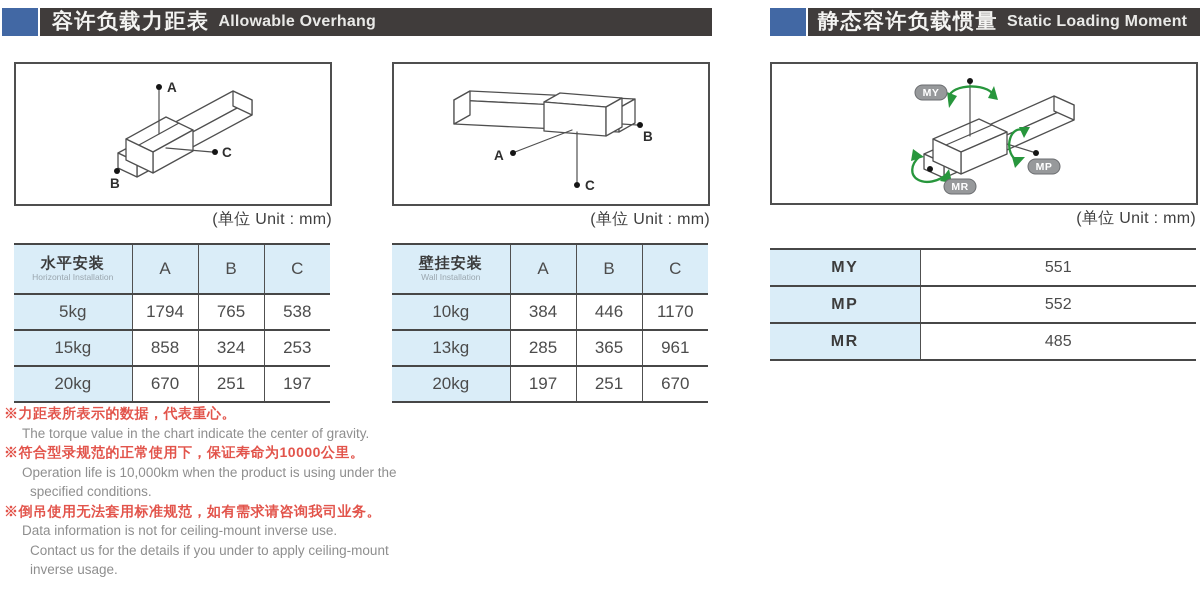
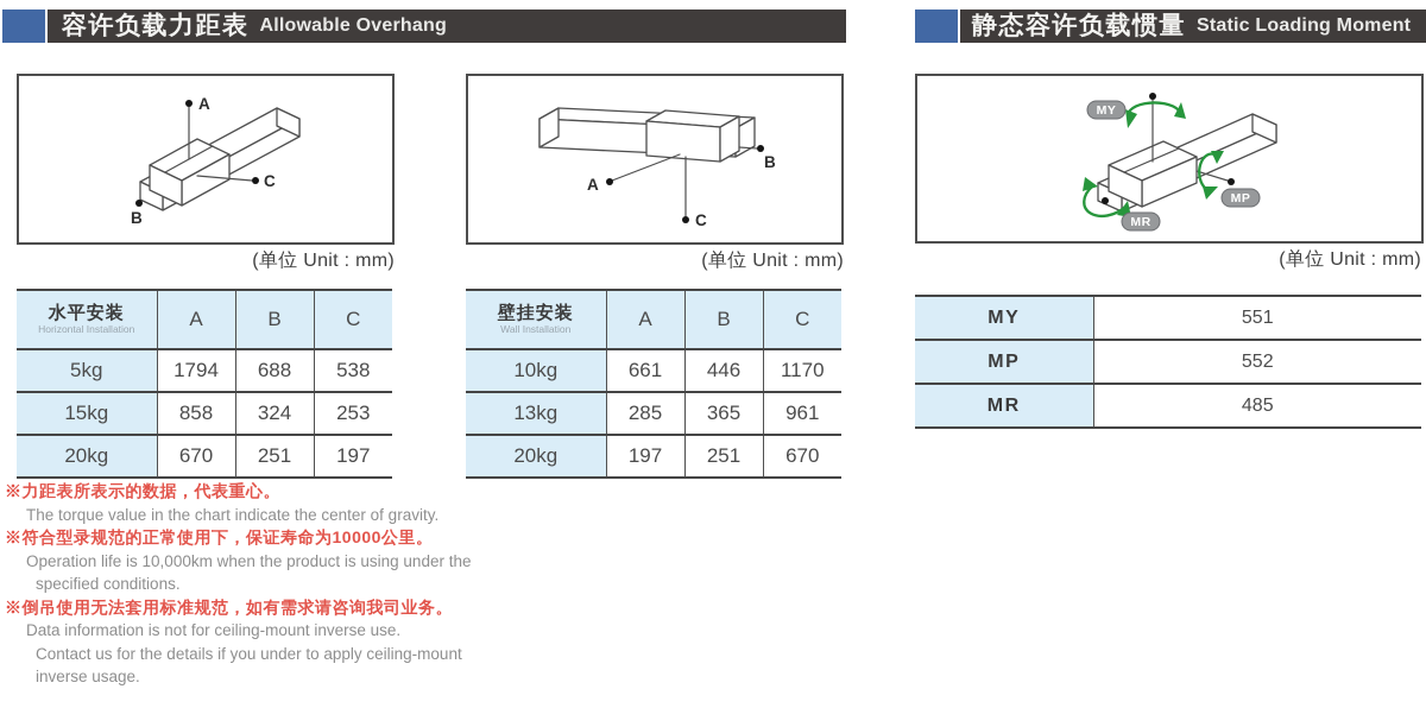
  容许负载力距表
  Allowable Overhang
  静态容许负载惯量
  Static Loading Moment
  A
  C
  B
  (单位 Unit : mm)
  A
  C
  B
  (单位 Unit : mm)
  MY
  MP
  MR
  (单位 Unit : mm)
  水平安装 Horizontal Installation	A	B	C
- 5kg	1794	765	538
+ 5kg	1794	688	538
  15kg	858	324	253
  20kg	670	251	197
  壁挂安装 Wall Installation	A	B	C
- 10kg	384	446	1170
+ 10kg	661	446	1170
  13kg	285	365	961
  20kg	197	251	670
  MY	551
  MP	552
  MR	485
  ※力距表所表示的数据，代表重心。
  The torque value in the chart indicate the center of gravity.
  ※符合型录规范的正常使用下，保证寿命为10000公里。
  Operation life is 10,000km when the product is using under the
  specified conditions.
  ※倒吊使用无法套用标准规范，如有需求请咨询我司业务。
  Data information is not for ceiling-mount inverse use.
  Contact us for the details if you under to apply ceiling-mount
  inverse usage.
